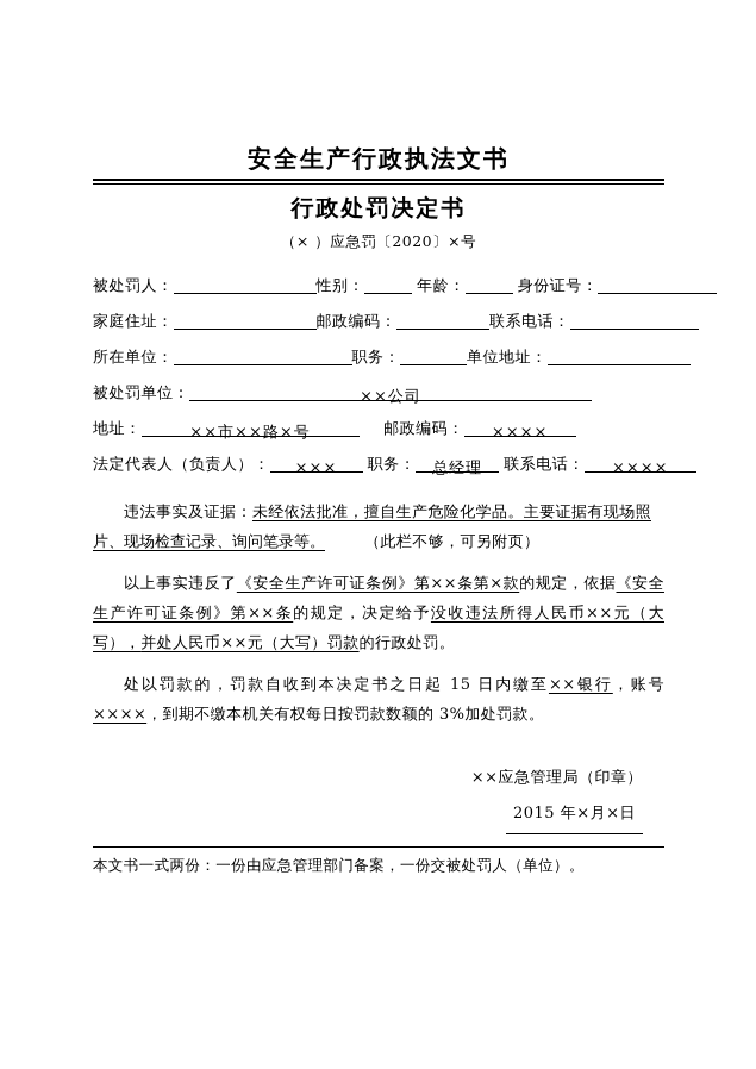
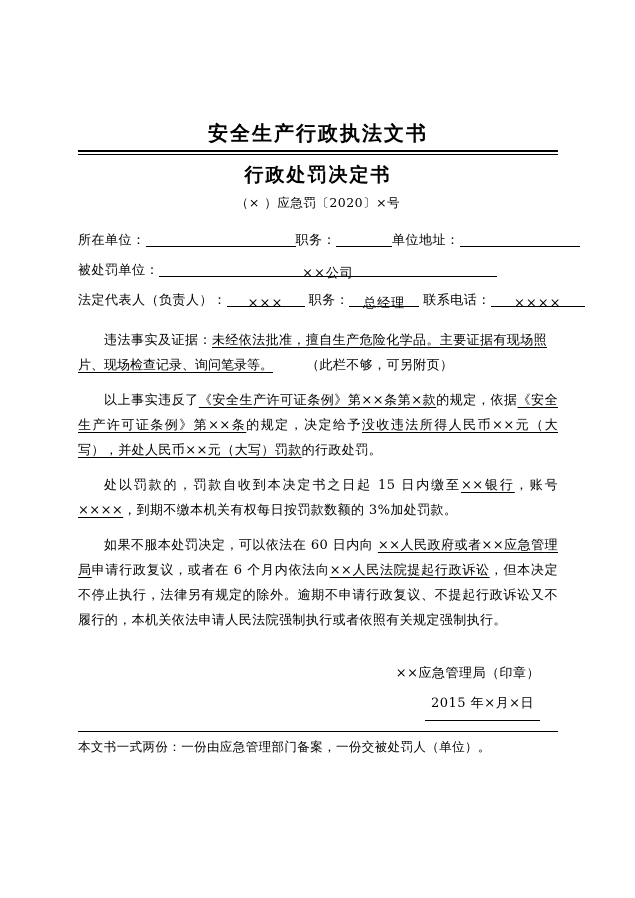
  安全生产行政执法文书
  行政处罚决定书
  （× ）应急罚〔2020〕×号
- 被处罚人： 性别： 年龄： 身份证号：
- 家庭住址： 邮政编码： 联系电话：
  所在单位： 职务： 单位地址：
  被处罚单位： ××公司
- 地址： ××市××路×号 邮政编码： ××××
  法定代表人（负责人）： ××× 职务： 总经理 联系电话： ××××
  违法事实及证据：未经依法批准，擅自生产危险化学品。主要证据有现场照
  片、现场检查记录、询问笔录等。 （此栏不够，可另附页）
  以上事实违反了《安全生产许可证条例》第××条第×款的规定，依据《安全生产许可证条例》第××条的规定，决定给予没收违法所得人民币××元（大写），并处人民币××元（大写）罚款的行政处罚。
  处以罚款的，罚款自收到本决定书之日起 15 日内缴至××银行，账号××××，到期不缴本机关有权每日按罚款数额的 3%加处罚款。
+ 如果不服本处罚决定，可以依法在 60 日内向 ××人民政府或者××应急管理局申请行政复议，或者在 6 个月内依法向××人民法院提起行政诉讼，但本决定不停止执行，法律另有规定的除外。逾期不申请行政复议、不提起行政诉讼又不履行的，本机关依法申请人民法院强制执行或者依照有关规定强制执行。
  ××应急管理局（印章）
  2015 年×月×日
  本文书一式两份：一份由应急管理部门备案，一份交被处罚人（单位）。
